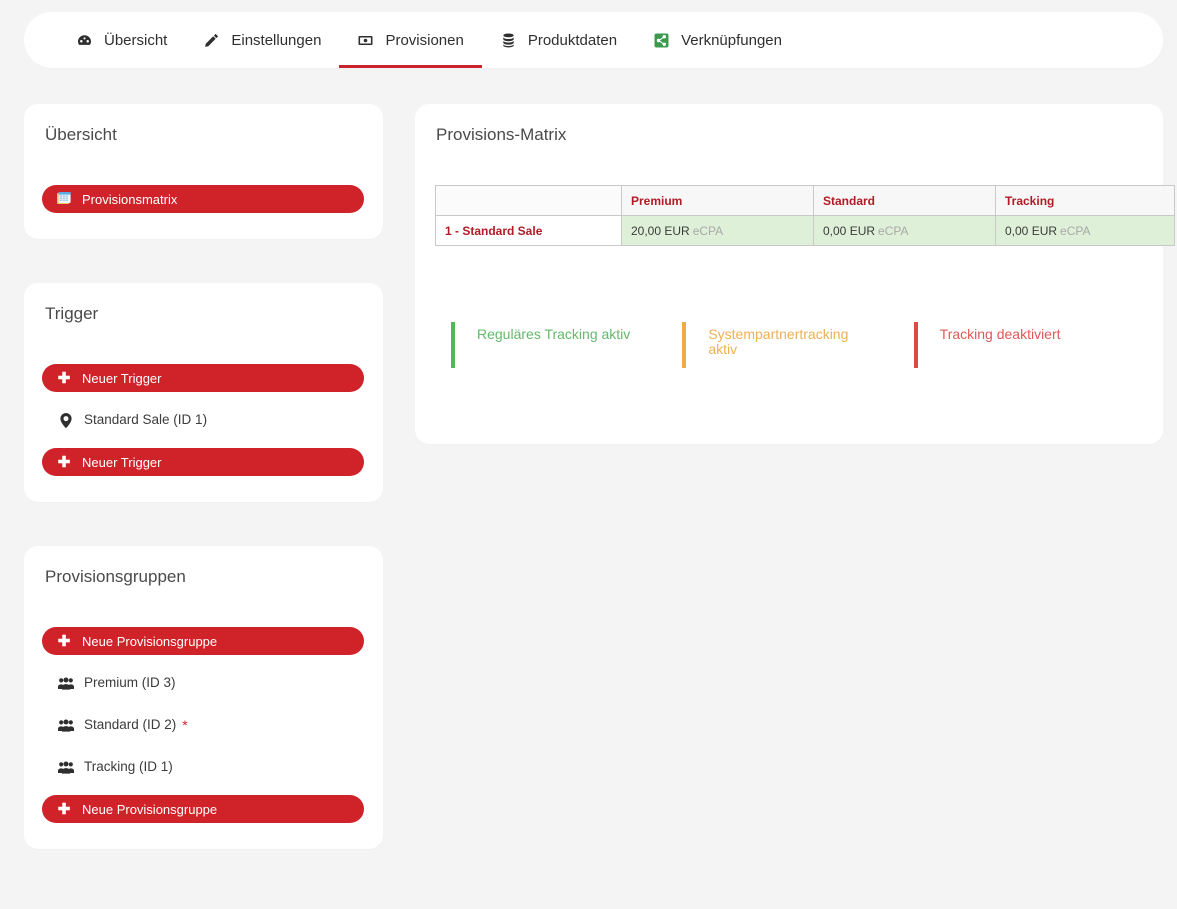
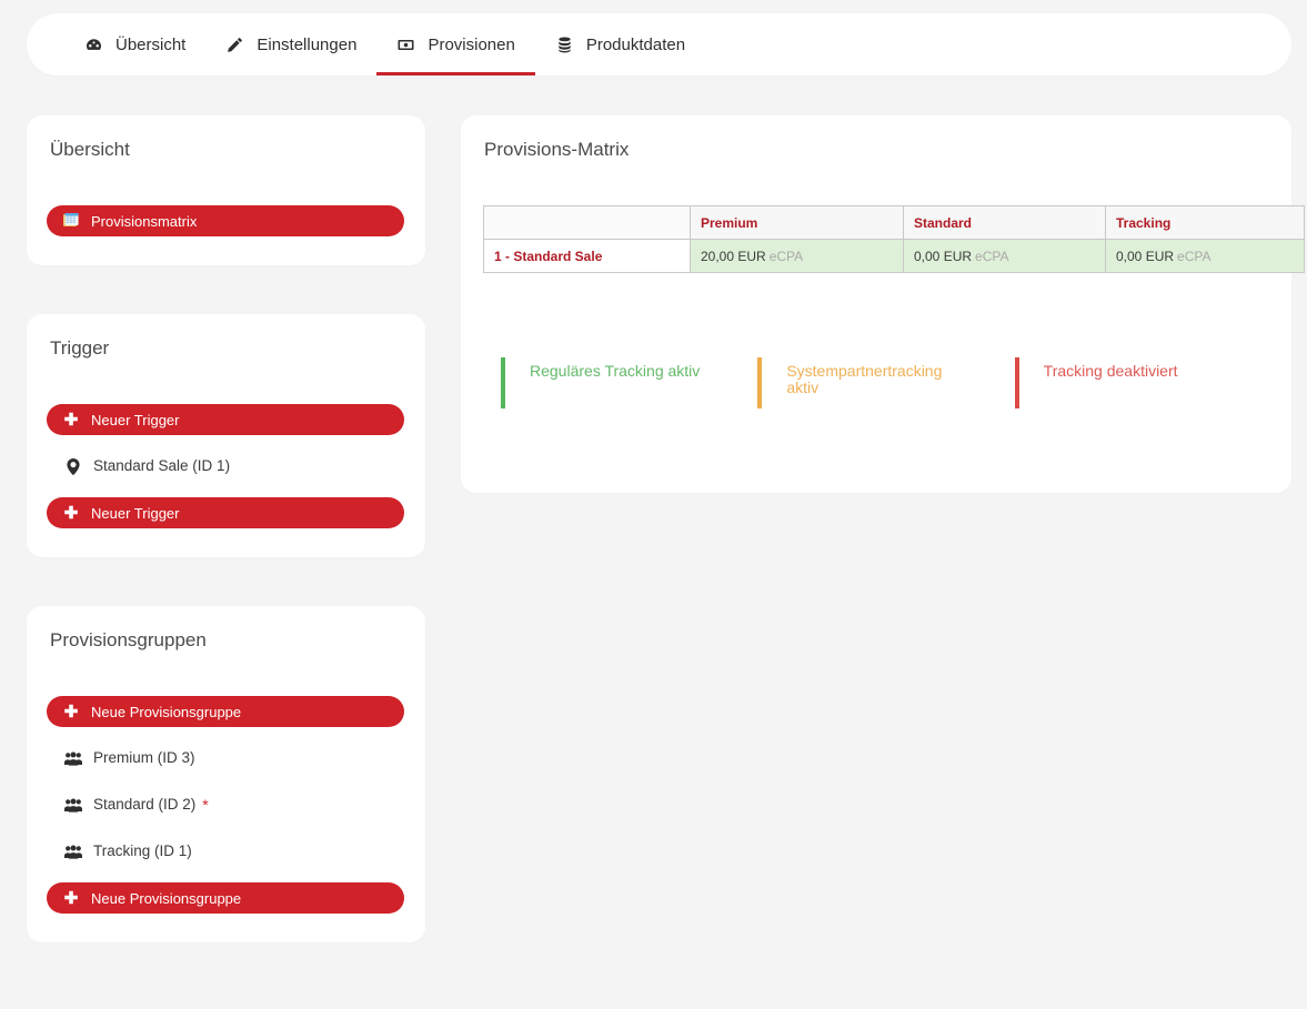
  Übersicht
  Einstellungen
  Provisionen
  Produktdaten
- Verknüpfungen
  Übersicht
  Provisionsmatrix
  Trigger
  ✚
  Neuer Trigger
  Standard Sale (ID 1)
  ✚
  Neuer Trigger
  Provisionsgruppen
  ✚
  Neue Provisionsgruppe
  Premium (ID 3)
  Standard (ID 2)
  *
  Tracking (ID 1)
  ✚
  Neue Provisionsgruppe
  Provisions-Matrix
  	Premium	Standard	Tracking
  1 - Standard Sale	20,00 EUR eCPA	0,00 EUR eCPA	0,00 EUR eCPA
  Reguläres Tracking aktiv
  Systempartnertracking aktiv
  Tracking deaktiviert
